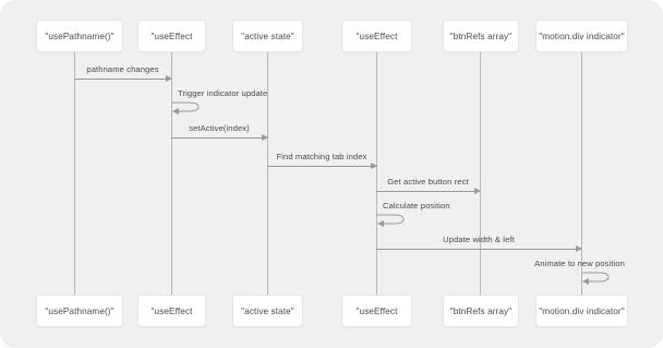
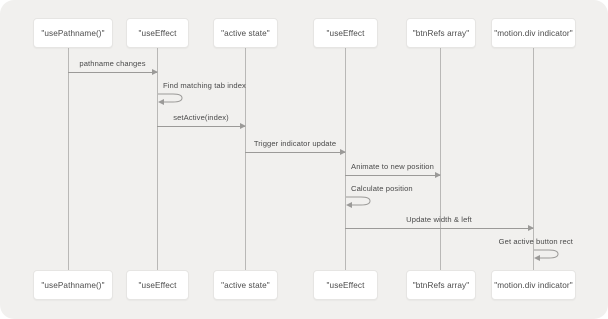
  "usePathname()"
  "useEffect
  "active state"
  "useEffect
  "btnRefs array"
  "motion.div indicator"
  "usePathname()"
  "useEffect
  "active state"
  "useEffect
  "btnRefs array"
  "motion.div indicator"
  pathname changes
- Trigger indicator update
+ Find matching tab index
  setActive(index)
- Find matching tab index
+ Trigger indicator update
- Get active button rect
+ Animate to new position
  Calculate position
  Update width & left
- Animate to new position
+ Get active button rect
